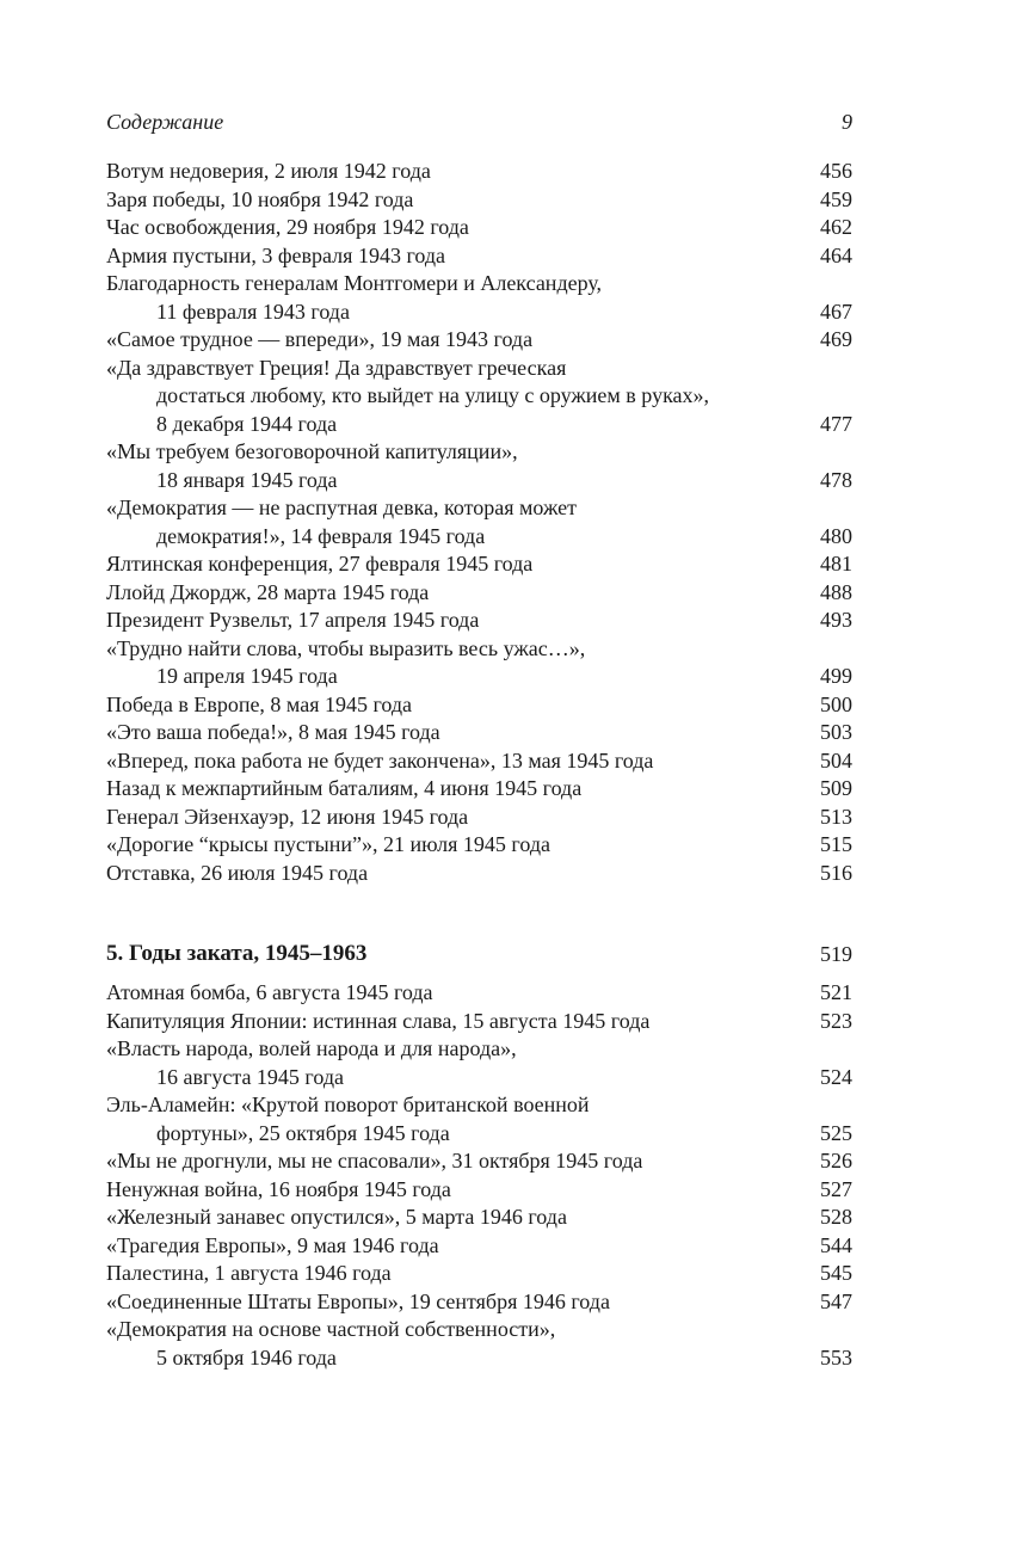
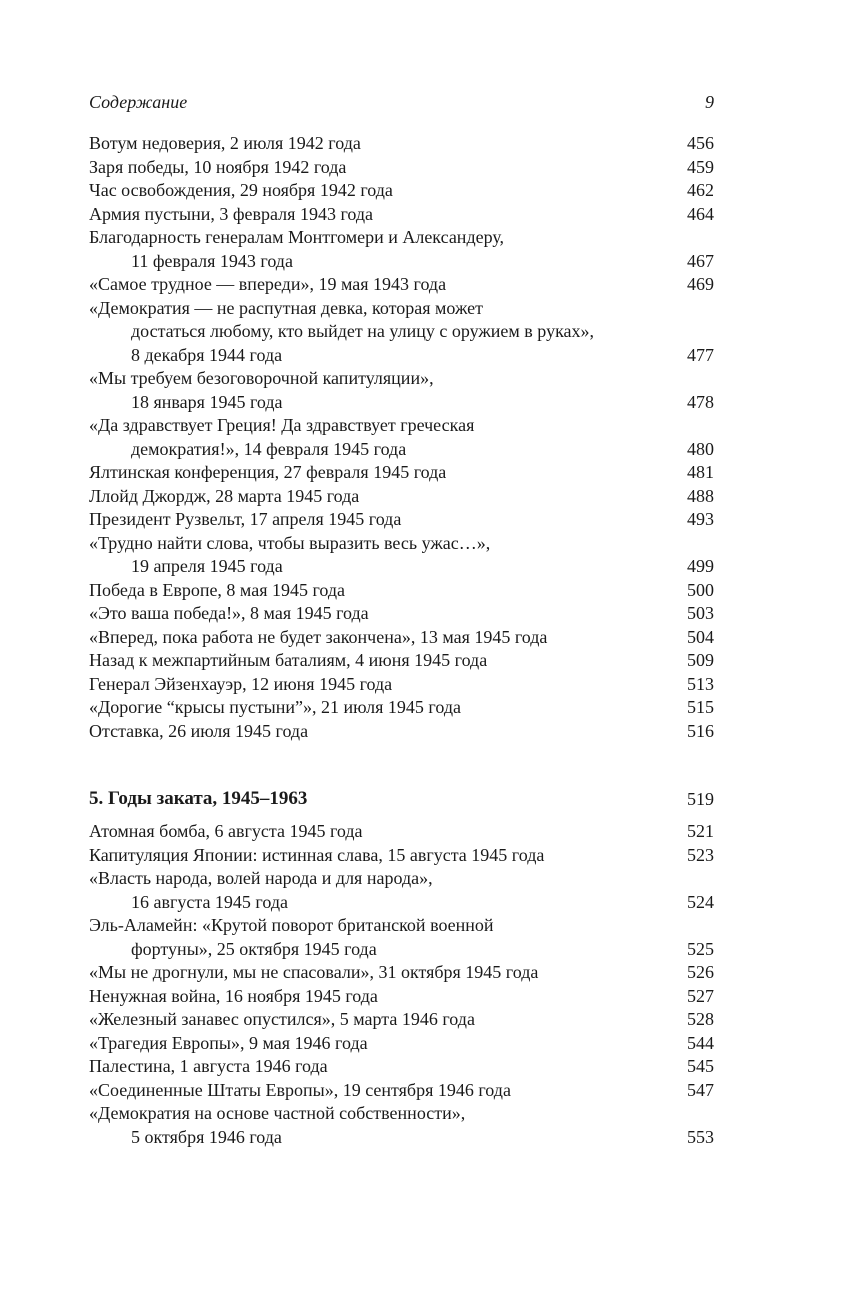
  Содержание
  9
  Вотум недоверия, 2 июля 1942 года
  456
  Заря победы, 10 ноября 1942 года
  459
  Час освобождения, 29 ноября 1942 года
  462
  Армия пустыни, 3 февраля 1943 года
  464
  Благодарность генералам Монтгомери и Александеру,
  11 февраля 1943 года
  467
  «Самое трудное — впереди», 19 мая 1943 года
  469
- «Да здравствует Греция! Да здравствует греческая
+ «Демократия — не распутная девка, которая может
  достаться любому, кто выйдет на улицу с оружием в руках»,
  8 декабря 1944 года
  477
  «Мы требуем безоговорочной капитуляции»,
  18 января 1945 года
  478
- «Демократия — не распутная девка, которая может
+ «Да здравствует Греция! Да здравствует греческая
  демократия!», 14 февраля 1945 года
  480
  Ялтинская конференция, 27 февраля 1945 года
  481
  Ллойд Джордж, 28 марта 1945 года
  488
  Президент Рузвельт, 17 апреля 1945 года
  493
  «Трудно найти слова, чтобы выразить весь ужас…»,
  19 апреля 1945 года
  499
  Победа в Европе, 8 мая 1945 года
  500
  «Это ваша победа!», 8 мая 1945 года
  503
  «Вперед, пока работа не будет закончена», 13 мая 1945 года
  504
  Назад к межпартийным баталиям, 4 июня 1945 года
  509
  Генерал Эйзенхауэр, 12 июня 1945 года
  513
  «Дорогие “крысы пустыни”», 21 июля 1945 года
  515
  Отставка, 26 июля 1945 года
  516
  5. Годы заката, 1945–1963
  519
  Атомная бомба, 6 августа 1945 года
  521
  Капитуляция Японии: истинная слава, 15 августа 1945 года
  523
  «Власть народа, волей народа и для народа»,
  16 августа 1945 года
  524
  Эль-Аламейн: «Крутой поворот британской военной
  фортуны», 25 октября 1945 года
  525
  «Мы не дрогнули, мы не спасовали», 31 октября 1945 года
  526
  Ненужная война, 16 ноября 1945 года
  527
  «Железный занавес опустился», 5 марта 1946 года
  528
  «Трагедия Европы», 9 мая 1946 года
  544
  Палестина, 1 августа 1946 года
  545
  «Соединенные Штаты Европы», 19 сентября 1946 года
  547
  «Демократия на основе частной собственности»,
  5 октября 1946 года
  553
